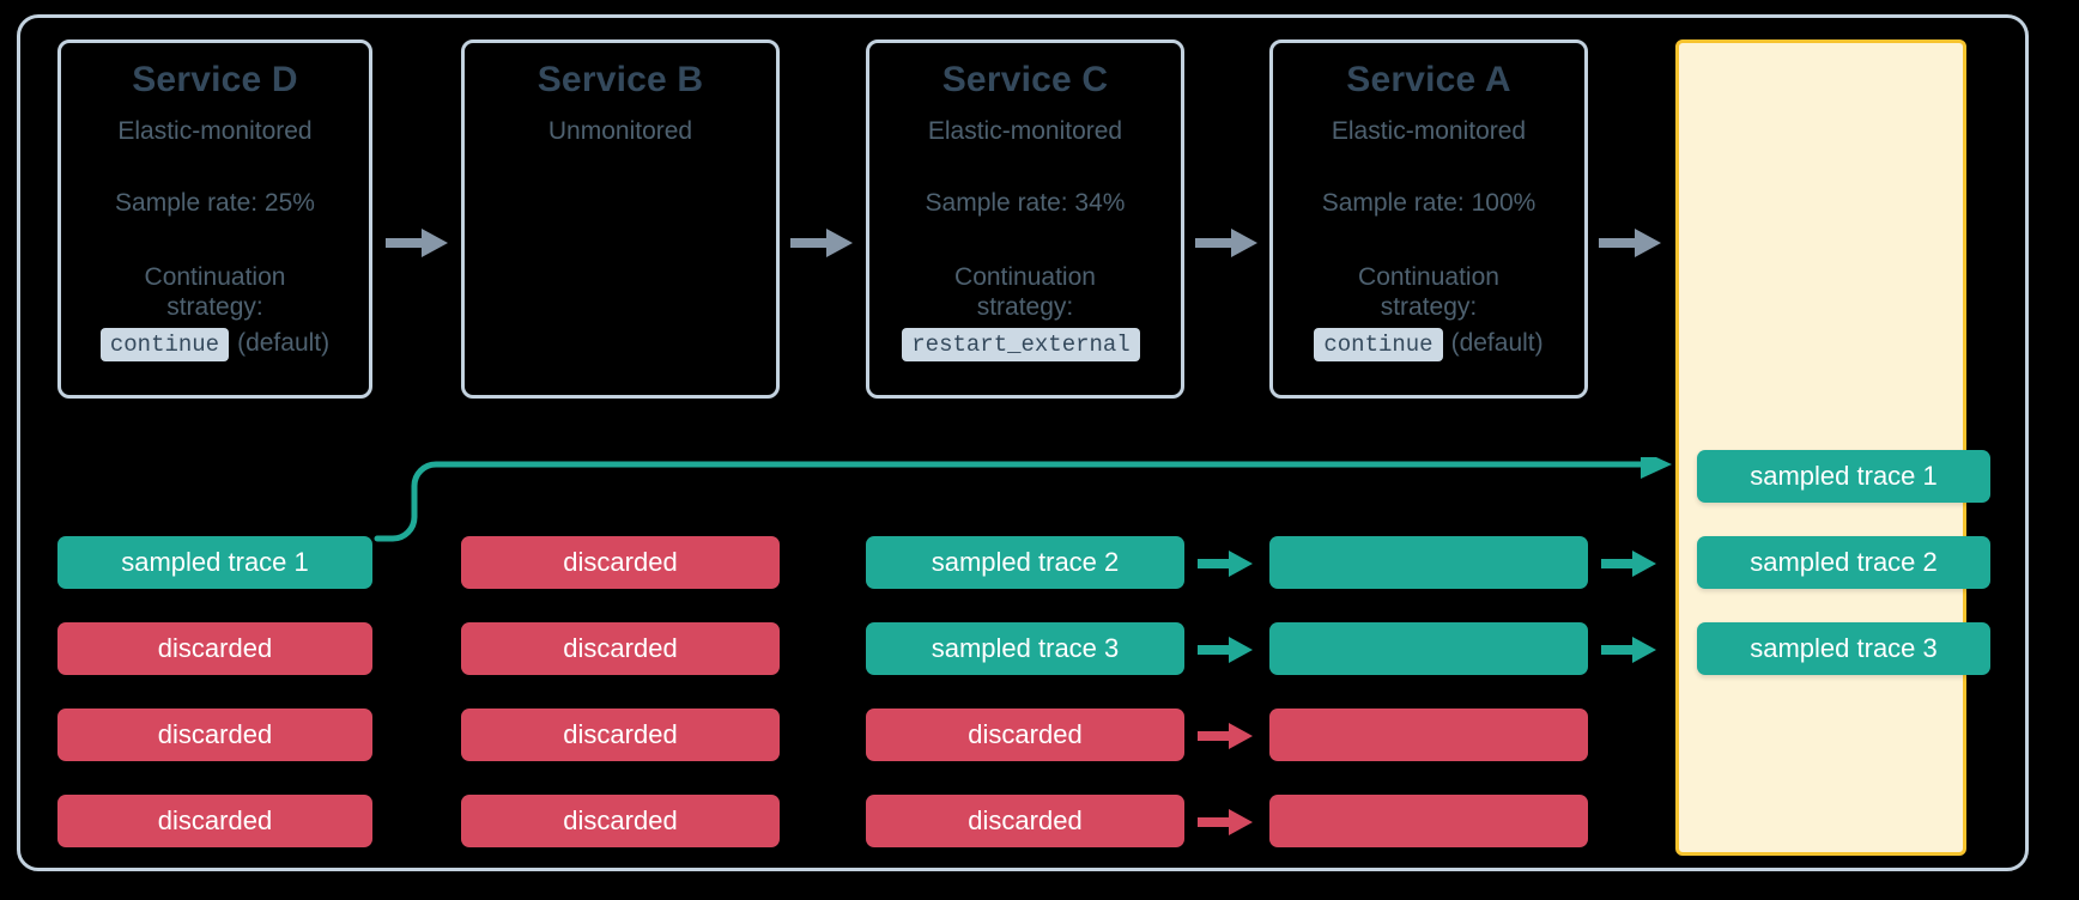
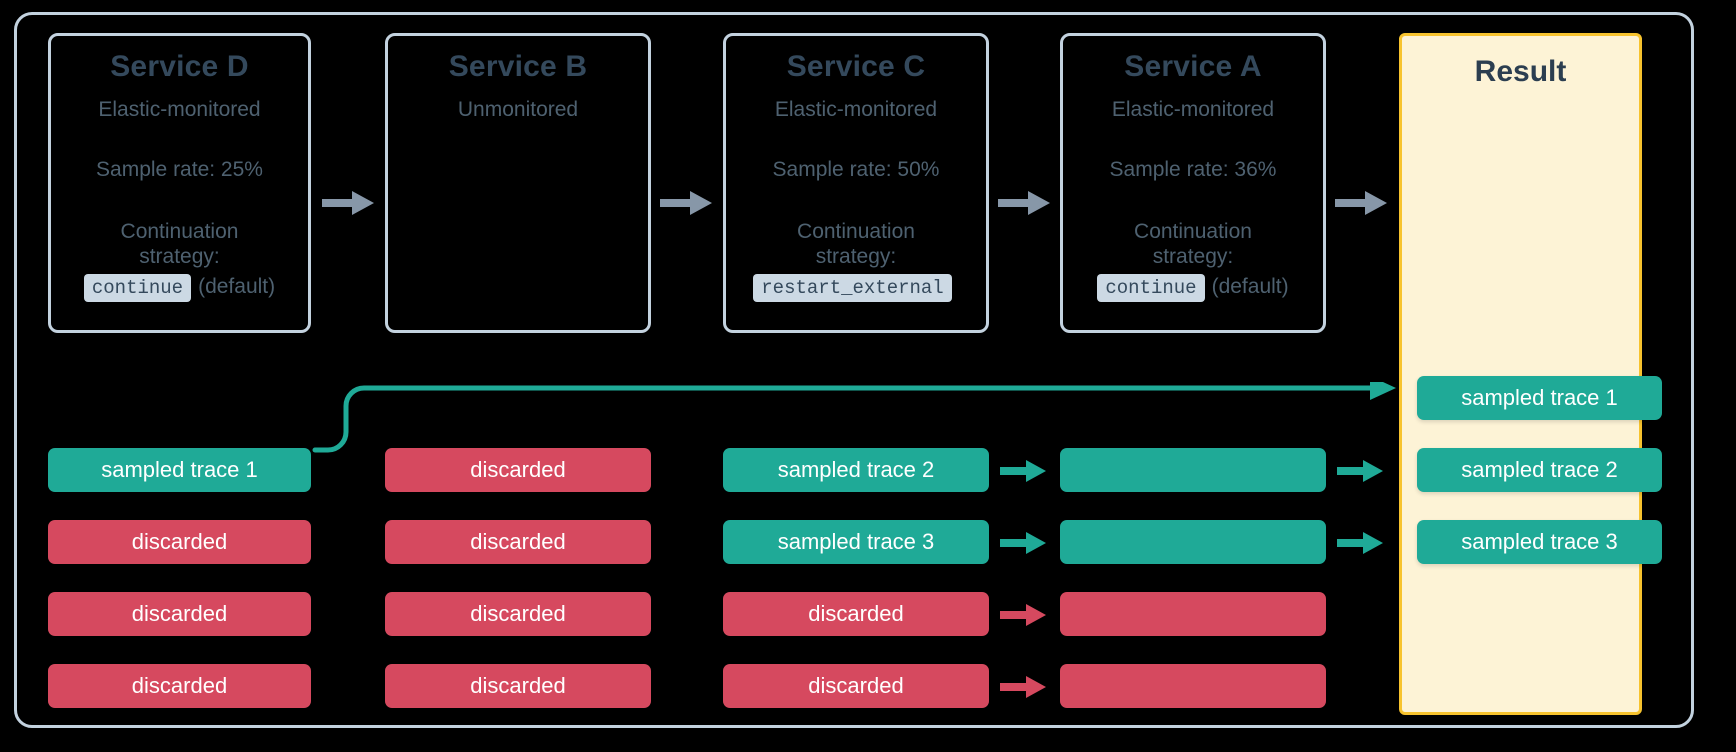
  Service D
  Elastic-monitored
  Sample rate: 25%
  Continuation
  strategy:
  continue
  (default)
  Service B
  Unmonitored
  Service C
  Elastic-monitored
- Sample rate: 34%
+ Sample rate: 50%
  Continuation
  strategy:
  restart_external
  Service A
  Elastic-monitored
- Sample rate: 100%
+ Sample rate: 36%
  Continuation
  strategy:
  continue
  (default)
+ Result
  sampled trace 1
  discarded
  discarded
  discarded
  discarded
  discarded
  discarded
  discarded
  sampled trace 2
  sampled trace 3
  discarded
  discarded
  sampled trace 1
  sampled trace 2
  sampled trace 3
